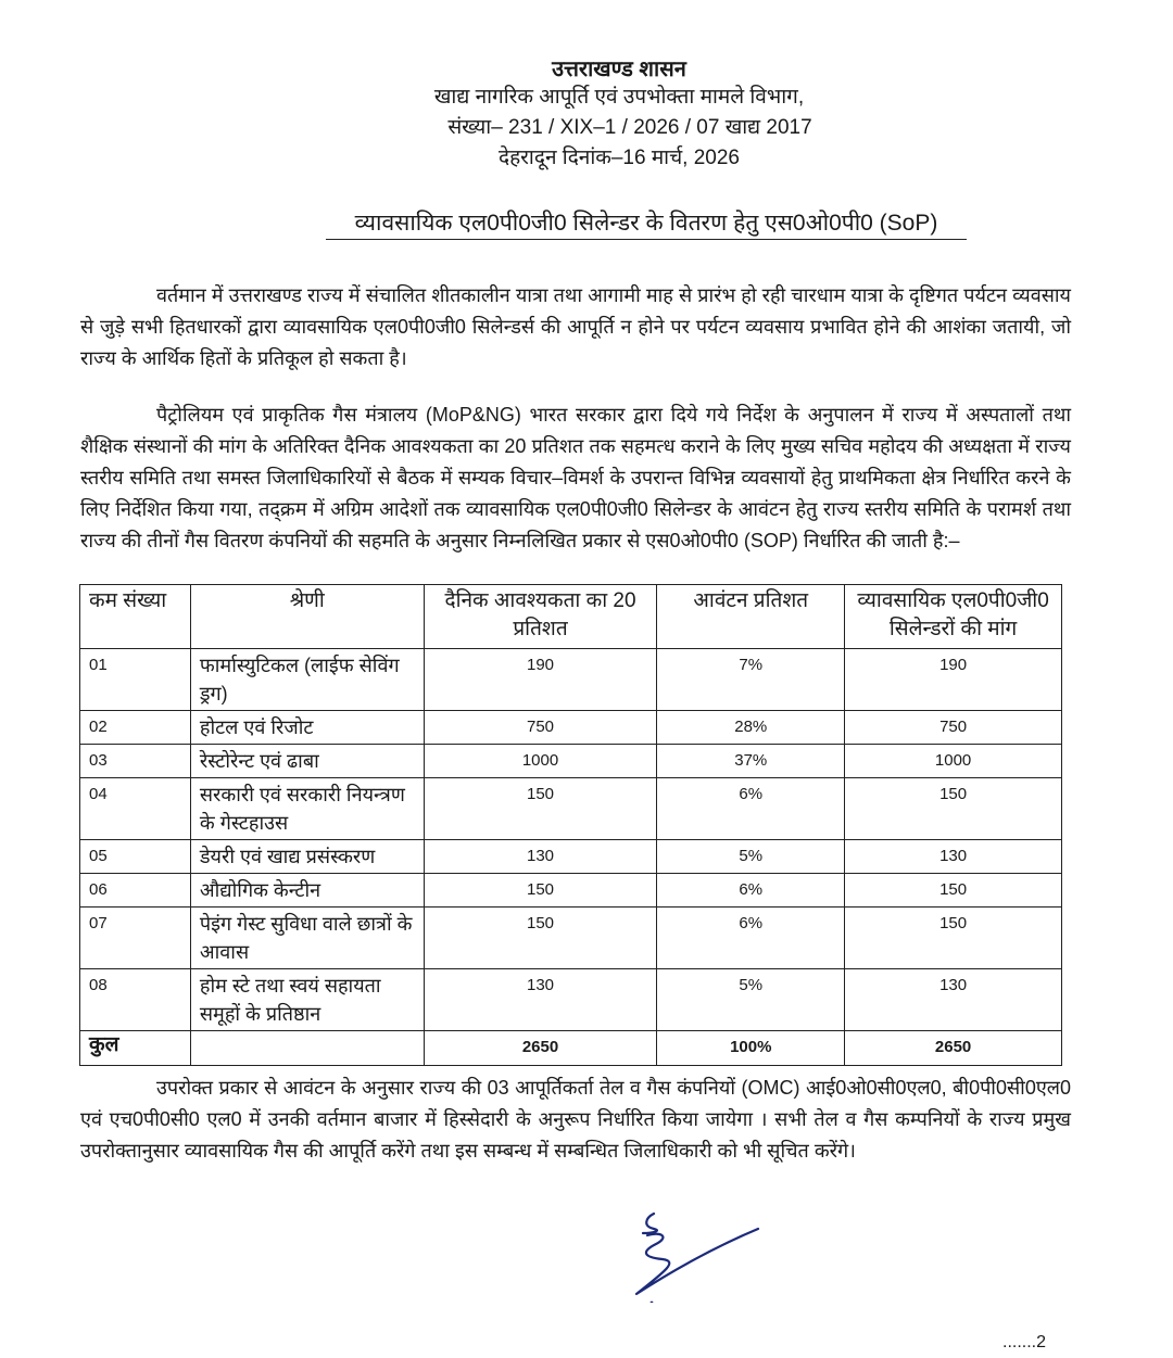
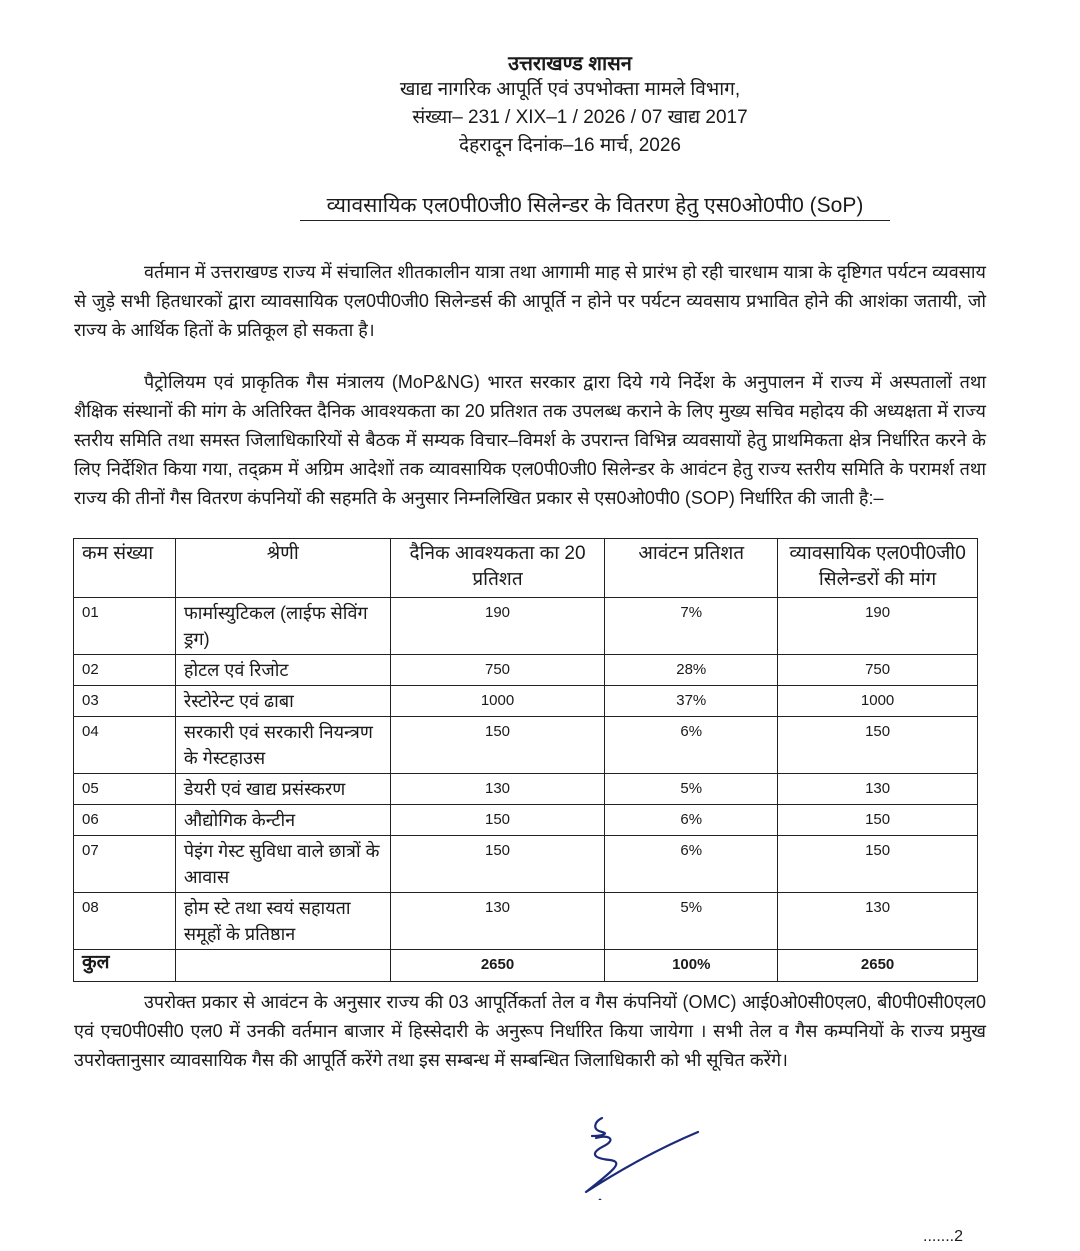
  उत्तराखण्ड शासन
  खाद्य नागरिक आपूर्ति एवं उपभोक्ता मामले विभाग,
  संख्या– 231 / XIX–1 / 2026 / 07 खाद्य 2017
  देहरादून दिनांक–16 मार्च, 2026
  व्यावसायिक एल0पी0जी0 सिलेन्डर के वितरण हेतु एस0ओ0पी0 (SoP)
  वर्तमान में उत्तराखण्ड राज्य में संचालित शीतकालीन यात्रा तथा आगामी माह से प्रारंभ हो रही चारधाम यात्रा के दृष्टिगत पर्यटन व्यवसाय से जुड़े सभी हितधारकों द्वारा व्यावसायिक एल0पी0जी0 सिलेन्डर्स की आपूर्ति न होने पर पर्यटन व्यवसाय प्रभावित होने की आशंका जतायी, जो राज्य के आर्थिक हितों के प्रतिकूल हो सकता है।
- पैट्रोलियम एवं प्राकृतिक गैस मंत्रालय (MoP&NG) भारत सरकार द्वारा दिये गये निर्देश के अनुपालन में राज्य में अस्पतालों तथा शैक्षिक संस्थानों की मांग के अतिरिक्त दैनिक आवश्यकता का 20 प्रतिशत तक सहमत्ध कराने के लिए मुख्य सचिव महोदय की अध्यक्षता में राज्य स्तरीय समिति तथा समस्त जिलाधिकारियों से बैठक में सम्यक विचार–विमर्श के उपरान्त विभिन्न व्यवसायों हेतु प्राथमिकता क्षेत्र निर्धारित करने के लिए निर्देशित किया गया, तद्क्रम में अग्रिम आदेशों तक व्यावसायिक एल0पी0जी0 सिलेन्डर के आवंटन हेतु राज्य स्तरीय समिति के परामर्श तथा राज्य की तीनों गैस वितरण कंपनियों की सहमति के अनुसार निम्नलिखित प्रकार से एस0ओ0पी0 (SOP) निर्धारित की जाती है:–
+ पैट्रोलियम एवं प्राकृतिक गैस मंत्रालय (MoP&NG) भारत सरकार द्वारा दिये गये निर्देश के अनुपालन में राज्य में अस्पतालों तथा शैक्षिक संस्थानों की मांग के अतिरिक्त दैनिक आवश्यकता का 20 प्रतिशत तक उपलब्ध कराने के लिए मुख्य सचिव महोदय की अध्यक्षता में राज्य स्तरीय समिति तथा समस्त जिलाधिकारियों से बैठक में सम्यक विचार–विमर्श के उपरान्त विभिन्न व्यवसायों हेतु प्राथमिकता क्षेत्र निर्धारित करने के लिए निर्देशित किया गया, तद्क्रम में अग्रिम आदेशों तक व्यावसायिक एल0पी0जी0 सिलेन्डर के आवंटन हेतु राज्य स्तरीय समिति के परामर्श तथा राज्य की तीनों गैस वितरण कंपनियों की सहमति के अनुसार निम्नलिखित प्रकार से एस0ओ0पी0 (SOP) निर्धारित की जाती है:–
  कम संख्या	श्रेणी	दैनिक आवश्यकता का 20 प्रतिशत	आवंटन प्रतिशत	व्यावसायिक एल0पी0जी0 सिलेन्डरों की मांग
  01	फार्मास्युटिकल (लाईफ सेविंग ड्रग)	190	7%	190
  02	होटल एवं रिजोट	750	28%	750
  03	रेस्टोरेन्ट एवं ढाबा	1000	37%	1000
  04	सरकारी एवं सरकारी नियन्त्रण के गेस्टहाउस	150	6%	150
  05	डेयरी एवं खाद्य प्रसंस्करण	130	5%	130
  06	औद्योगिक केन्टीन	150	6%	150
  07	पेइंग गेस्ट सुविधा वाले छात्रों के आवास	150	6%	150
  08	होम स्टे तथा स्वयं सहायता समूहों के प्रतिष्ठान	130	5%	130
  कुल		2650	100%	2650
  उपरोक्त प्रकार से आवंटन के अनुसार राज्य की 03 आपूर्तिकर्ता तेल व गैस कंपनियों (OMC) आई0ओ0सी0एल0, बी0पी0सी0एल0 एवं एच0पी0सी0 एल0 में उनकी वर्तमान बाजार में हिस्सेदारी के अनुरूप निर्धारित किया जायेगा । सभी तेल व गैस कम्पनियों के राज्य प्रमुख उपरोक्तानुसार व्यावसायिक गैस की आपूर्ति करेंगे तथा इस सम्बन्ध में सम्बन्धित जिलाधिकारी को भी सूचित करेंगे।
  .......2
